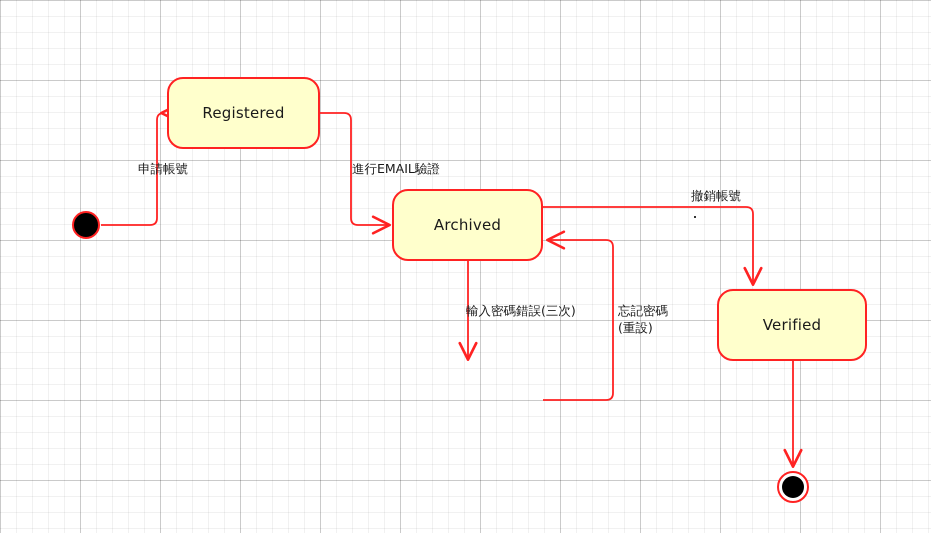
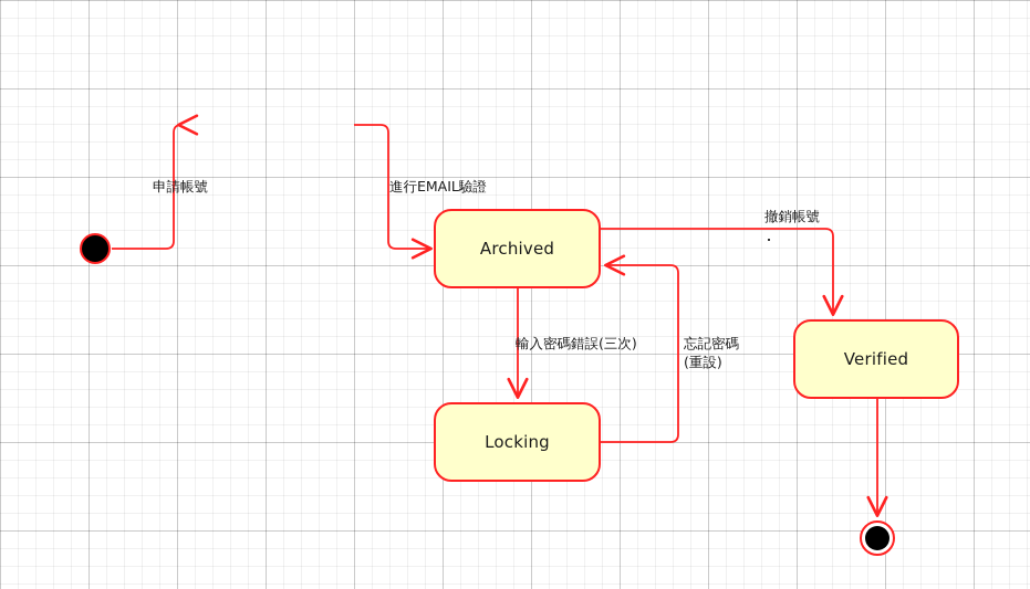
- Registered
  Archived
+ Locking
  Verified
  申請帳號
  進行EMAIL驗證
  撤銷帳號
  輸入密碼錯誤(三次)
  忘記密碼
  (重設)
